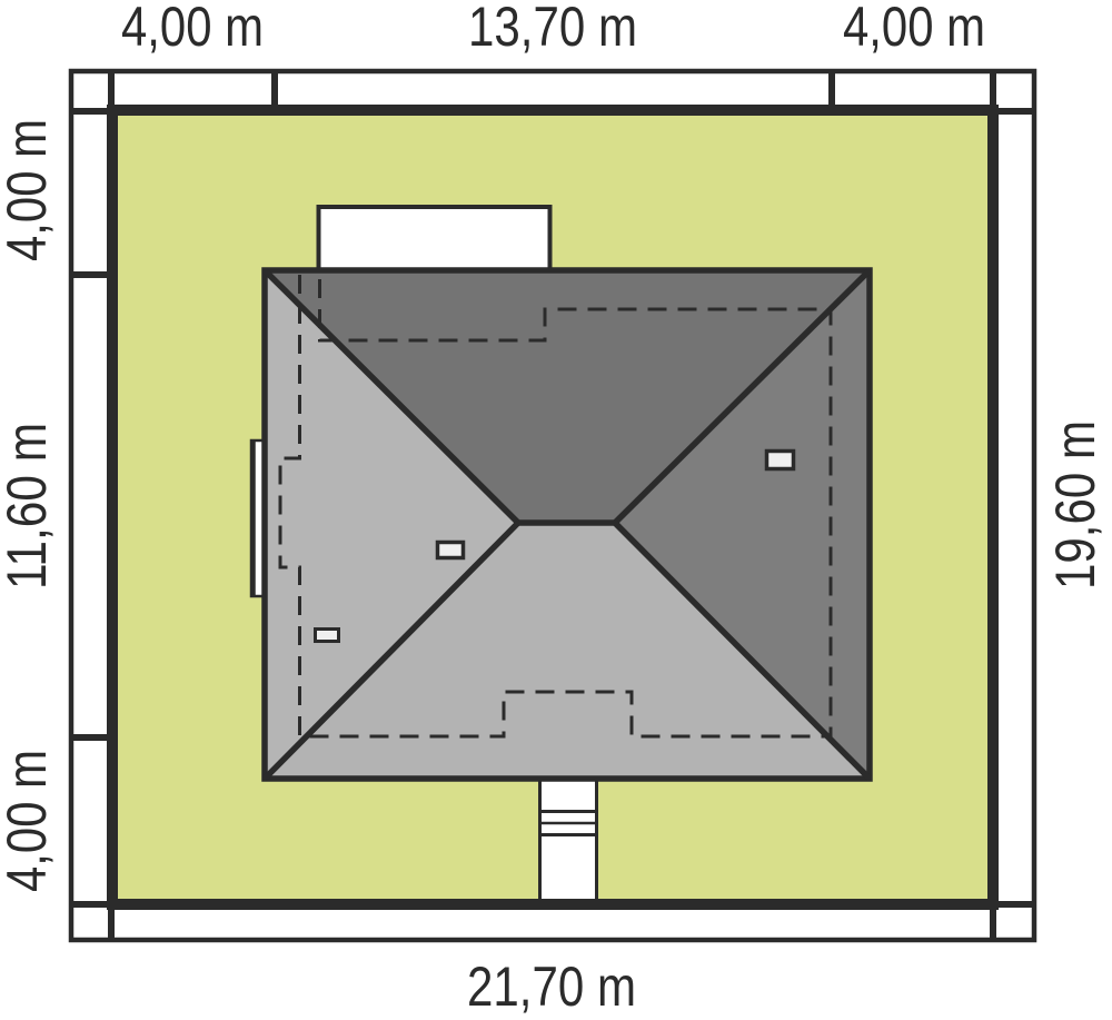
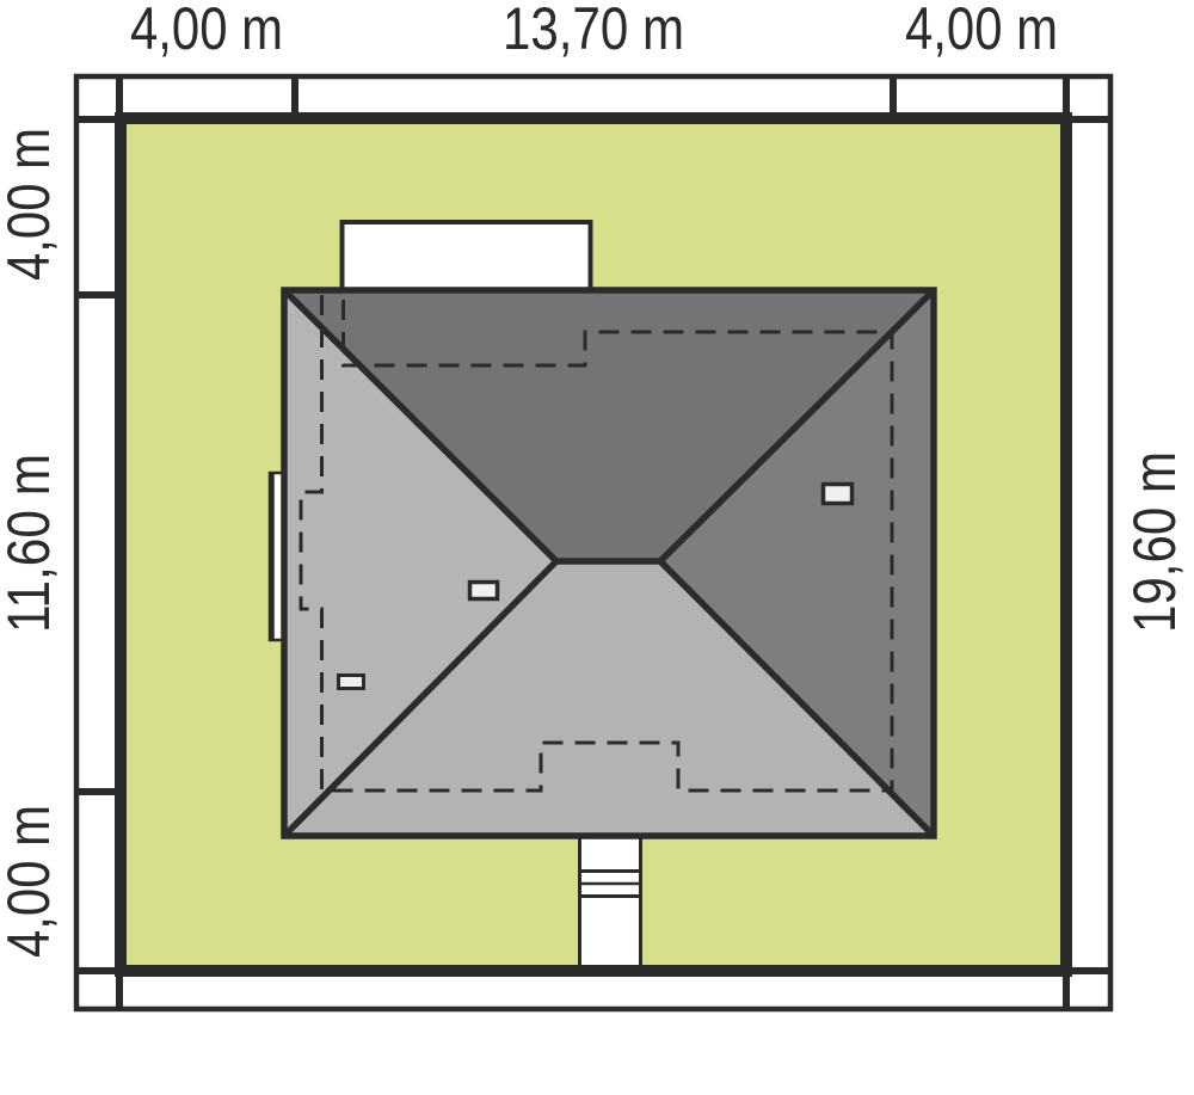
  4,00 m
  13,70 m
  4,00 m
- 21,70 m
